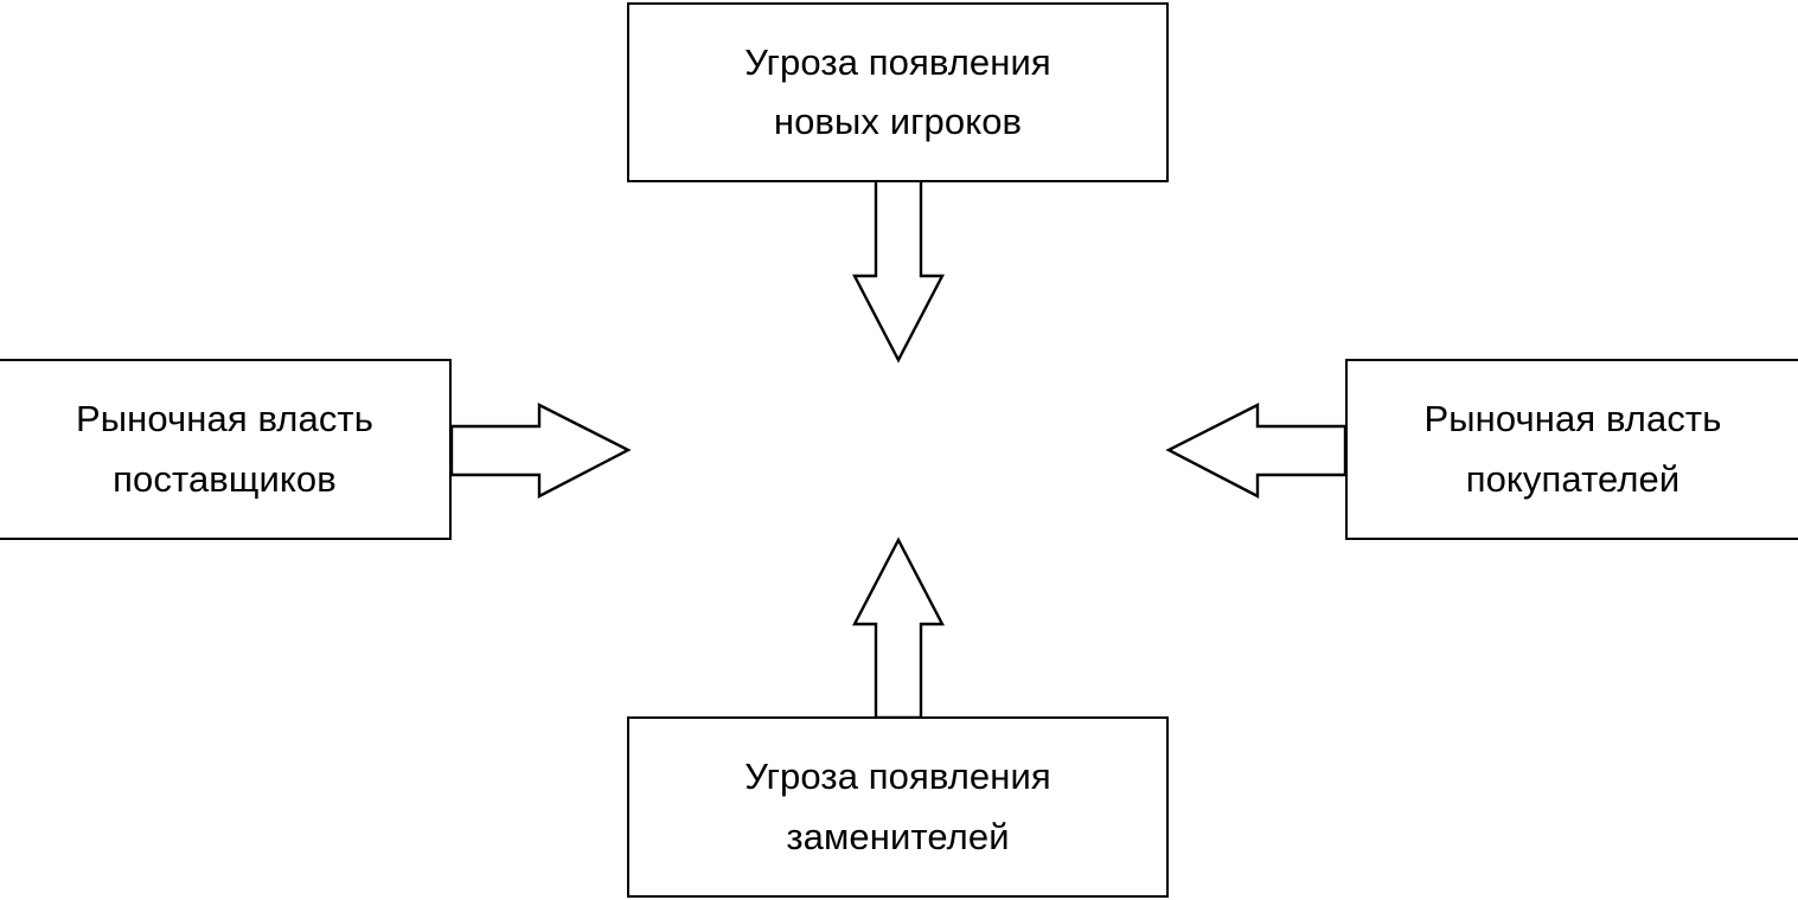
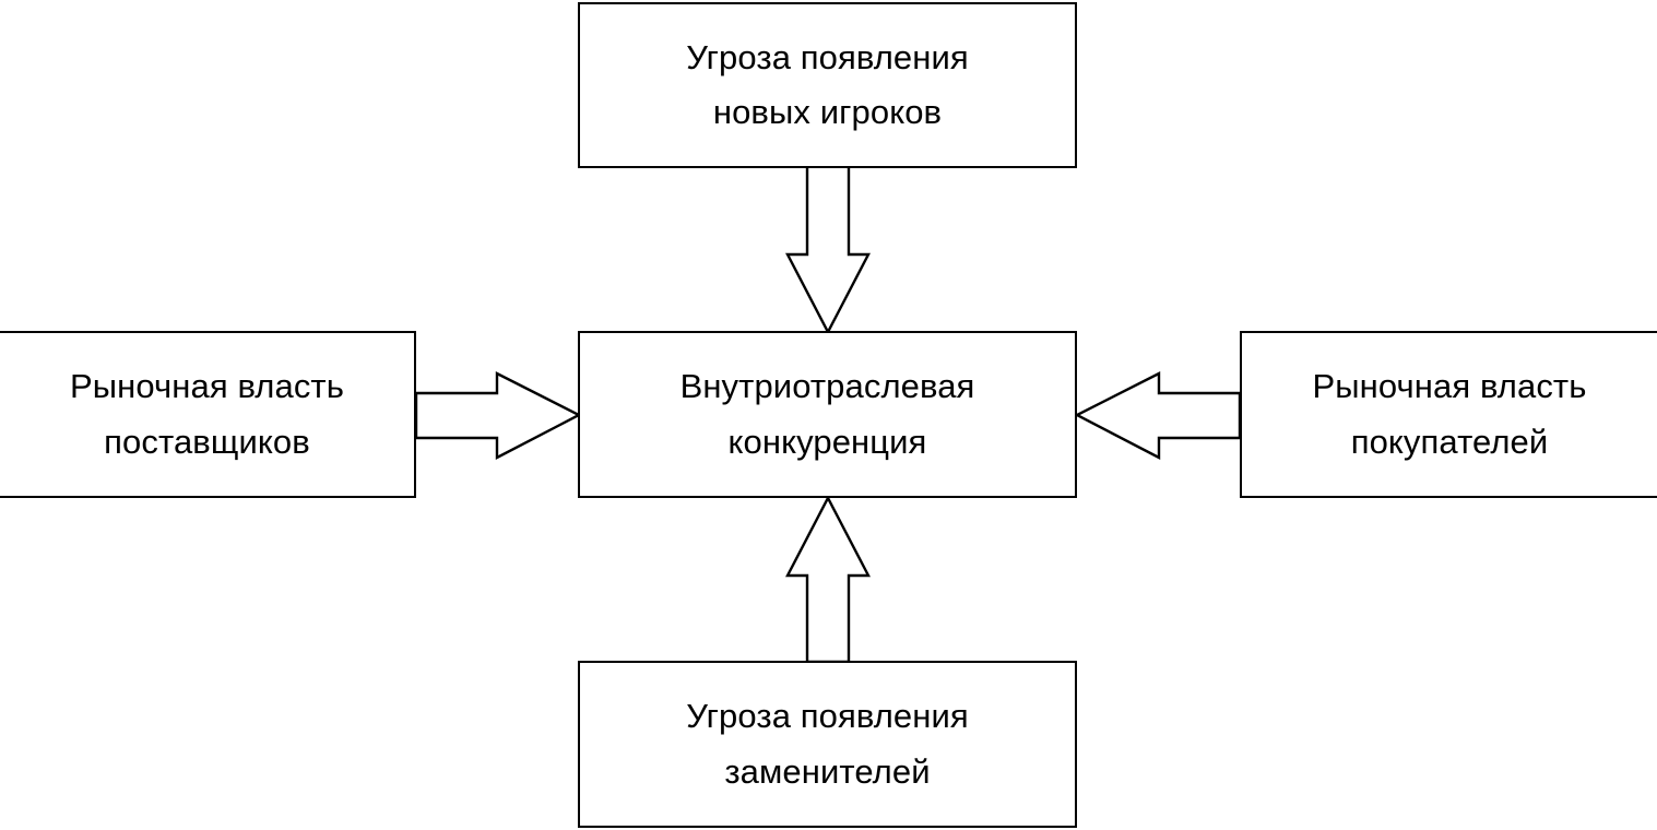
  Угроза появления
  новых игроков
  Рыночная власть
  поставщиков
+ Внутриотраслевая
+ конкуренция
  Рыночная власть
  покупателей
  Угроза появления
  заменителей
